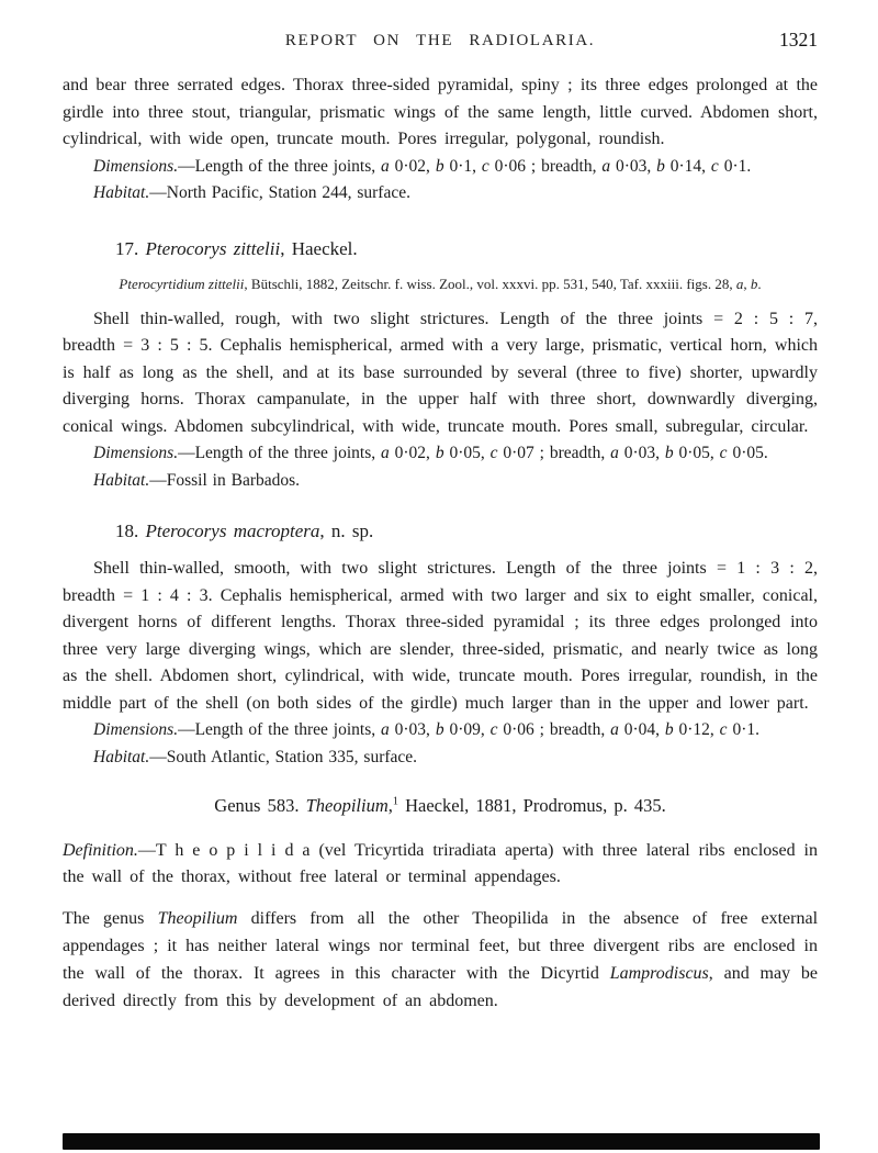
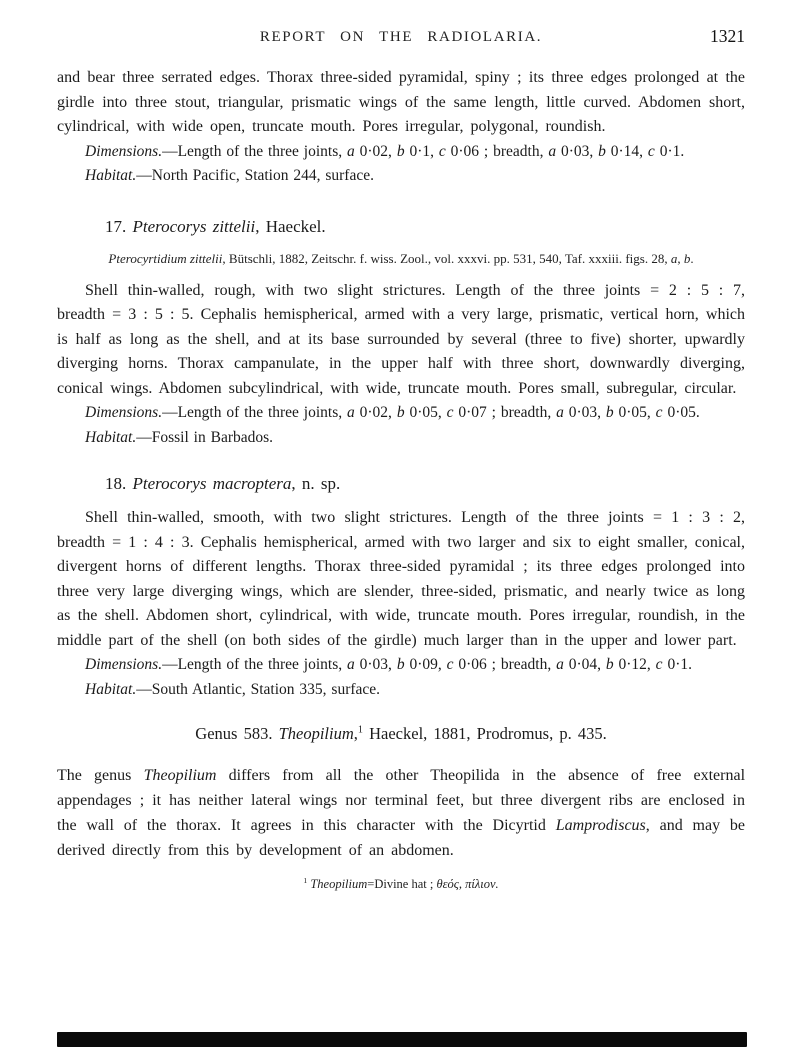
  REPORT ON THE RADIOLARIA.
  1321
  and bear three serrated edges. Thorax three-sided pyramidal, spiny ; its three edges prolonged at the girdle into three stout, triangular, prismatic wings of the same length, little curved. Abdomen short, cylindrical, with wide open, truncate mouth. Pores irregular, polygonal, roundish.
  Dimensions.—Length of the three joints, a 0·02, b 0·1, c 0·06 ; breadth, a 0·03, b 0·14, c 0·1.
  Habitat.—North Pacific, Station 244, surface.
  17. Pterocorys zittelii, Haeckel.
  Pterocyrtidium zittelii, Bütschli, 1882, Zeitschr. f. wiss. Zool., vol. xxxvi. pp. 531, 540, Taf. xxxiii. figs. 28, a, b.
  Shell thin-walled, rough, with two slight strictures. Length of the three joints = 2 : 5 : 7, breadth = 3 : 5 : 5. Cephalis hemispherical, armed with a very large, prismatic, vertical horn, which is half as long as the shell, and at its base surrounded by several (three to five) shorter, upwardly diverging horns. Thorax campanulate, in the upper half with three short, downwardly diverging, conical wings. Abdomen subcylindrical, with wide, truncate mouth. Pores small, subregular, circular.
  Dimensions.—Length of the three joints, a 0·02, b 0·05, c 0·07 ; breadth, a 0·03, b 0·05, c 0·05.
  Habitat.—Fossil in Barbados.
  18. Pterocorys macroptera, n. sp.
  Shell thin-walled, smooth, with two slight strictures. Length of the three joints = 1 : 3 : 2, breadth = 1 : 4 : 3. Cephalis hemispherical, armed with two larger and six to eight smaller, conical, divergent horns of different lengths. Thorax three-sided pyramidal ; its three edges prolonged into three very large diverging wings, which are slender, three-sided, prismatic, and nearly twice as long as the shell. Abdomen short, cylindrical, with wide, truncate mouth. Pores irregular, roundish, in the middle part of the shell (on both sides of the girdle) much larger than in the upper and lower part.
  Dimensions.—Length of the three joints, a 0·03, b 0·09, c 0·06 ; breadth, a 0·04, b 0·12, c 0·1.
  Habitat.—South Atlantic, Station 335, surface.
  Genus 583. Theopilium,1 Haeckel, 1881, Prodromus, p. 435.
- Definition.—T h e o p i l i d a (vel Tricyrtida triradiata aperta) with three lateral ribs enclosed in the wall of the thorax, without free lateral or terminal appendages.
  The genus Theopilium differs from all the other Theopilida in the absence of free external appendages ; it has neither lateral wings nor terminal feet, but three divergent ribs are enclosed in the wall of the thorax. It agrees in this character with the Dicyrtid Lamprodiscus, and may be derived directly from this by development of an abdomen.
+ 1 Theopilium=Divine hat ; θεός, πίλιον.
